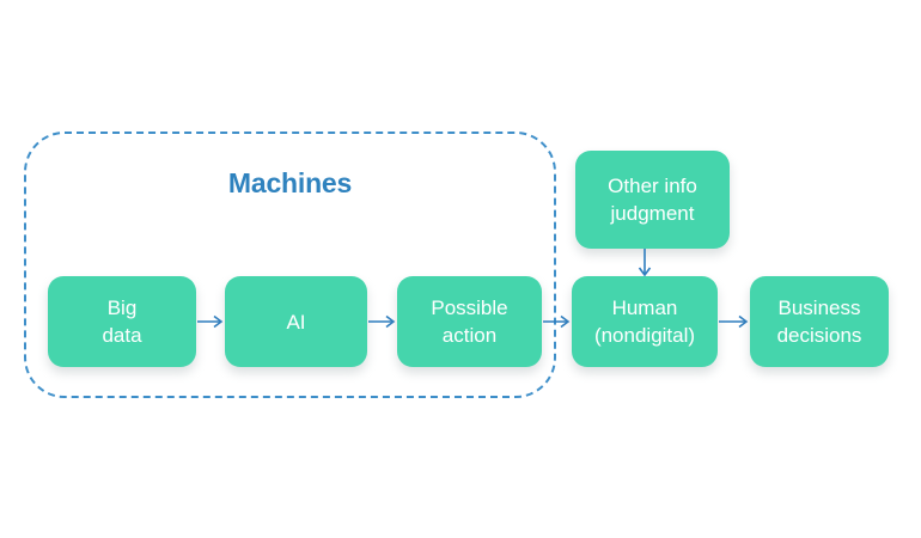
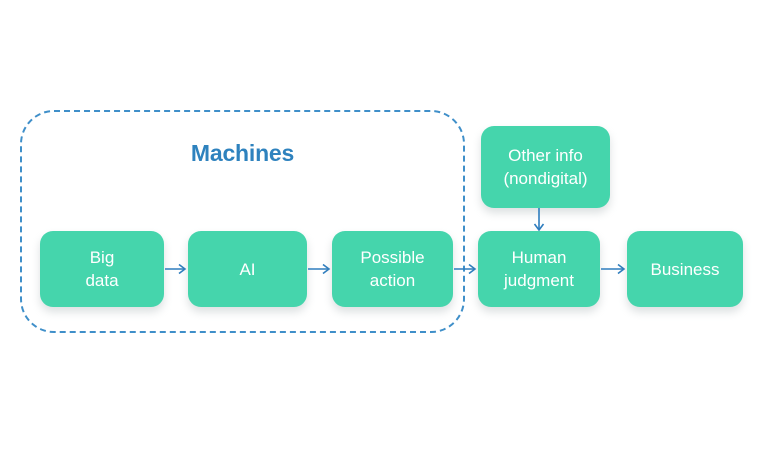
  Machines
  Big
  data
  AI
  Possible
  action
  Other info
- judgment
+ (nondigital)
  Human
- (nondigital)
+ judgment
  Business
- decisions
